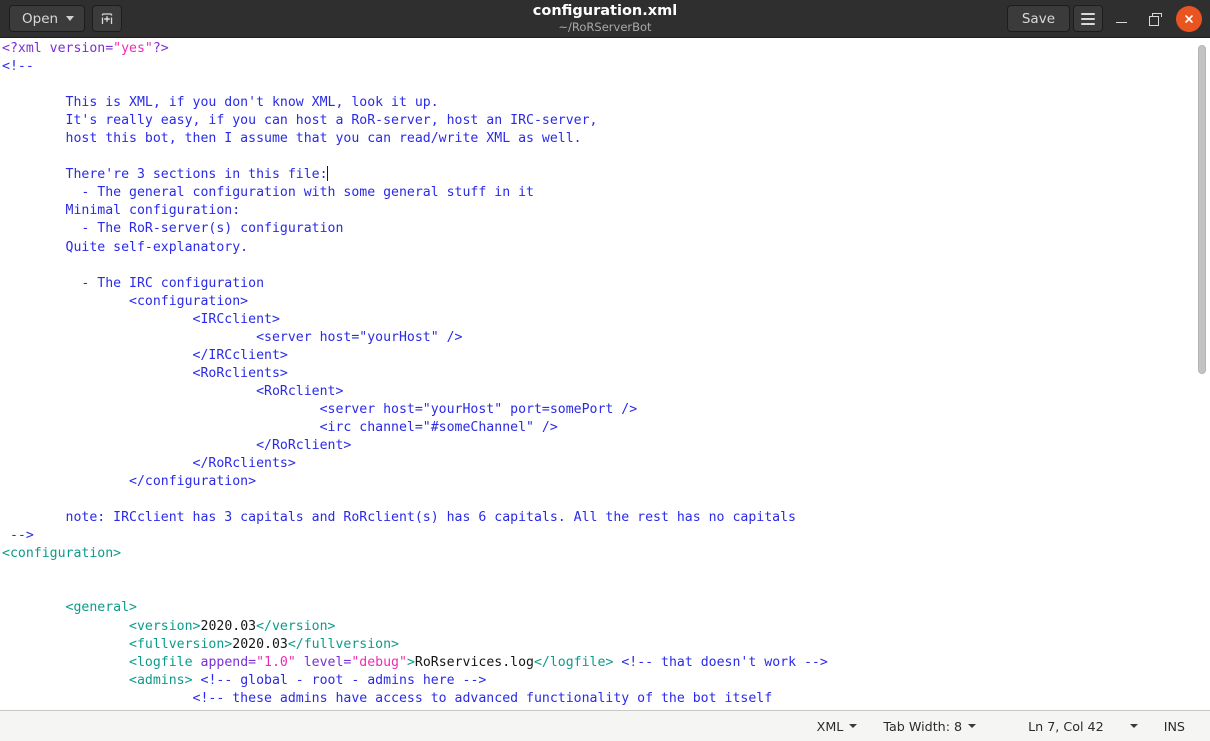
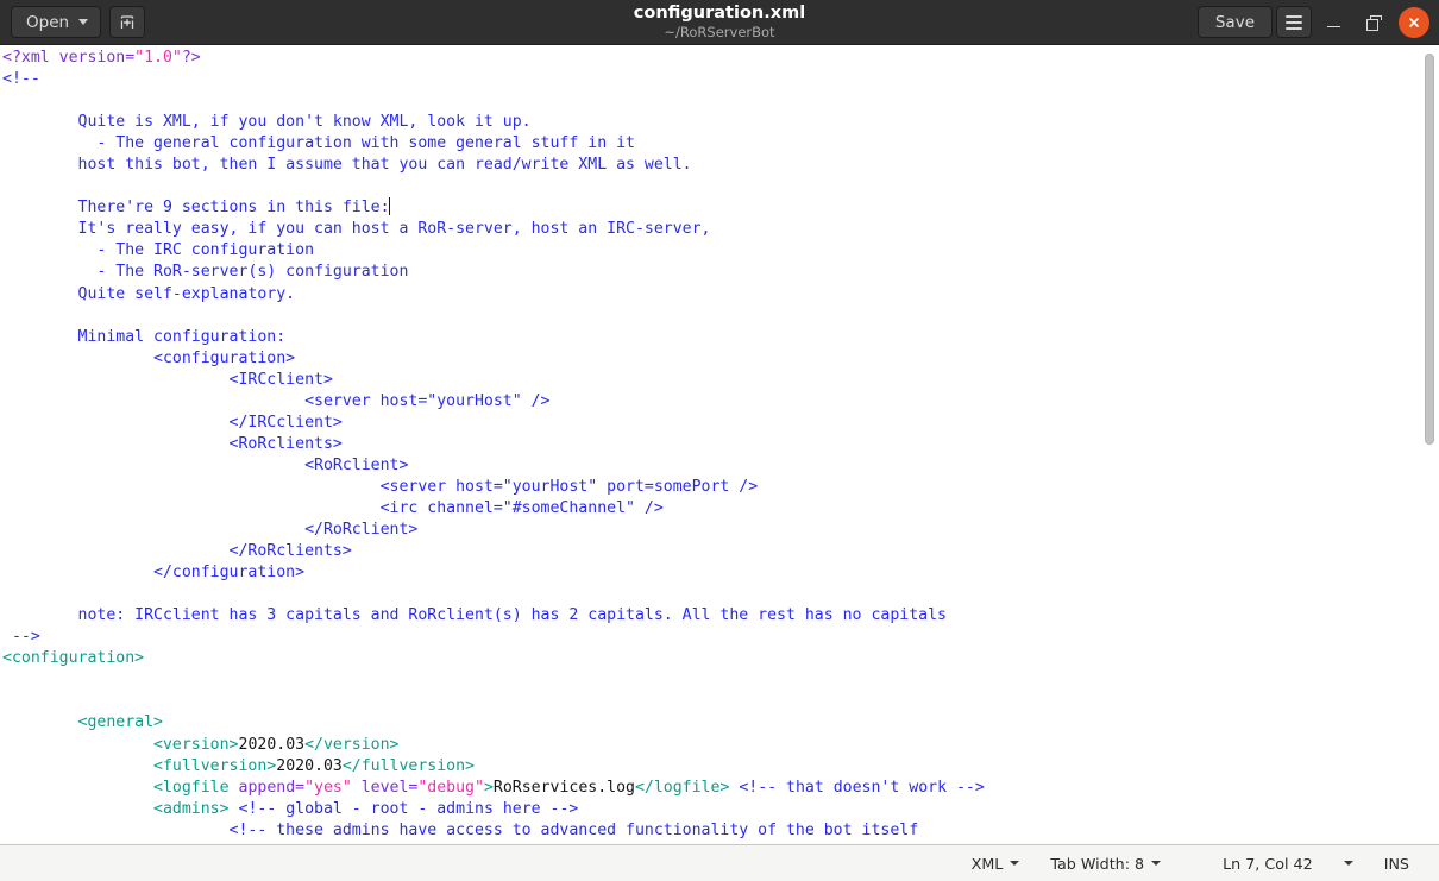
  Open
  configuration.xml
  ~/RoRServerBot
  Save
- <?xml version="yes"?>
+ <?xml version="1.0"?>
  <!--
- This is XML, if you don't know XML, look it up.
+ Quite is XML, if you don't know XML, look it up.
- It's really easy, if you can host a RoR-server, host an IRC-server,
+ - The general configuration with some general stuff in it
  host this bot, then I assume that you can read/write XML as well.
- There're 3 sections in this file:
+ There're 9 sections in this file:
- - The general configuration with some general stuff in it
+ It's really easy, if you can host a RoR-server, host an IRC-server,
- Minimal configuration:
+ - The IRC configuration
  - The RoR-server(s) configuration
  Quite self-explanatory.
- - The IRC configuration
+ Minimal configuration:
  <configuration>
  <IRCclient>
  <server host="yourHost" />
  </IRCclient>
  <RoRclients>
  <RoRclient>
  <server host="yourHost" port=somePort />
  <irc channel="#someChannel" />
  </RoRclient>
  </RoRclients>
  </configuration>
- note: IRCclient has 3 capitals and RoRclient(s) has 6 capitals. All the rest has no capitals
+ note: IRCclient has 3 capitals and RoRclient(s) has 2 capitals. All the rest has no capitals
  -->
  <configuration>
  <general>
  <version>2020.03</version>
  <fullversion>2020.03</fullversion>
- <logfile append="1.0" level="debug">RoRservices.log</logfile> <!-- that doesn't work -->
+ <logfile append="yes" level="debug">RoRservices.log</logfile> <!-- that doesn't work -->
  <admins> <!-- global - root - admins here -->
  <!-- these admins have access to advanced functionality of the bot itself
  XML
  Tab Width: 8
  Ln 7, Col 42
  INS
